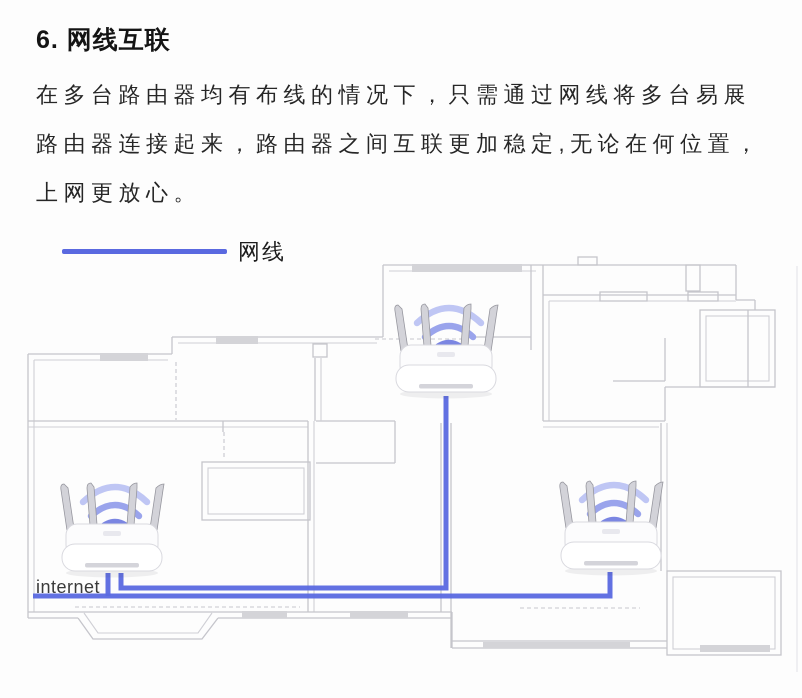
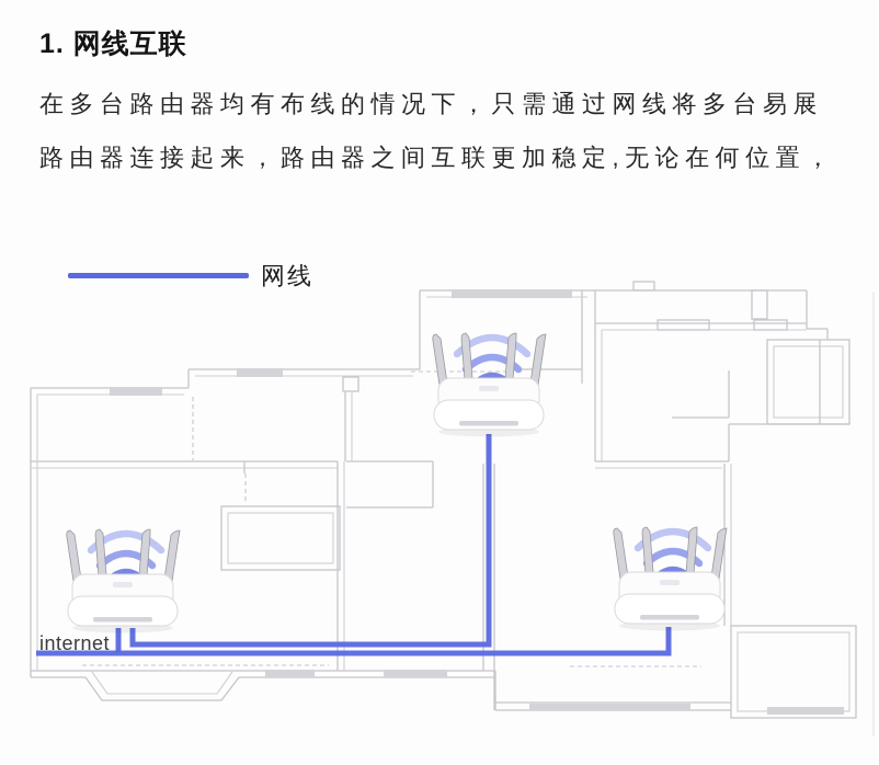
- 6. 网线互联
+ 1. 网线互联
  在多台路由器均有布线的情况下，只需通过网线将多台易展
  路由器连接起来，路由器之间互联更加稳定,无论在何位置，
- 上网更放心。
  网线
  internet
